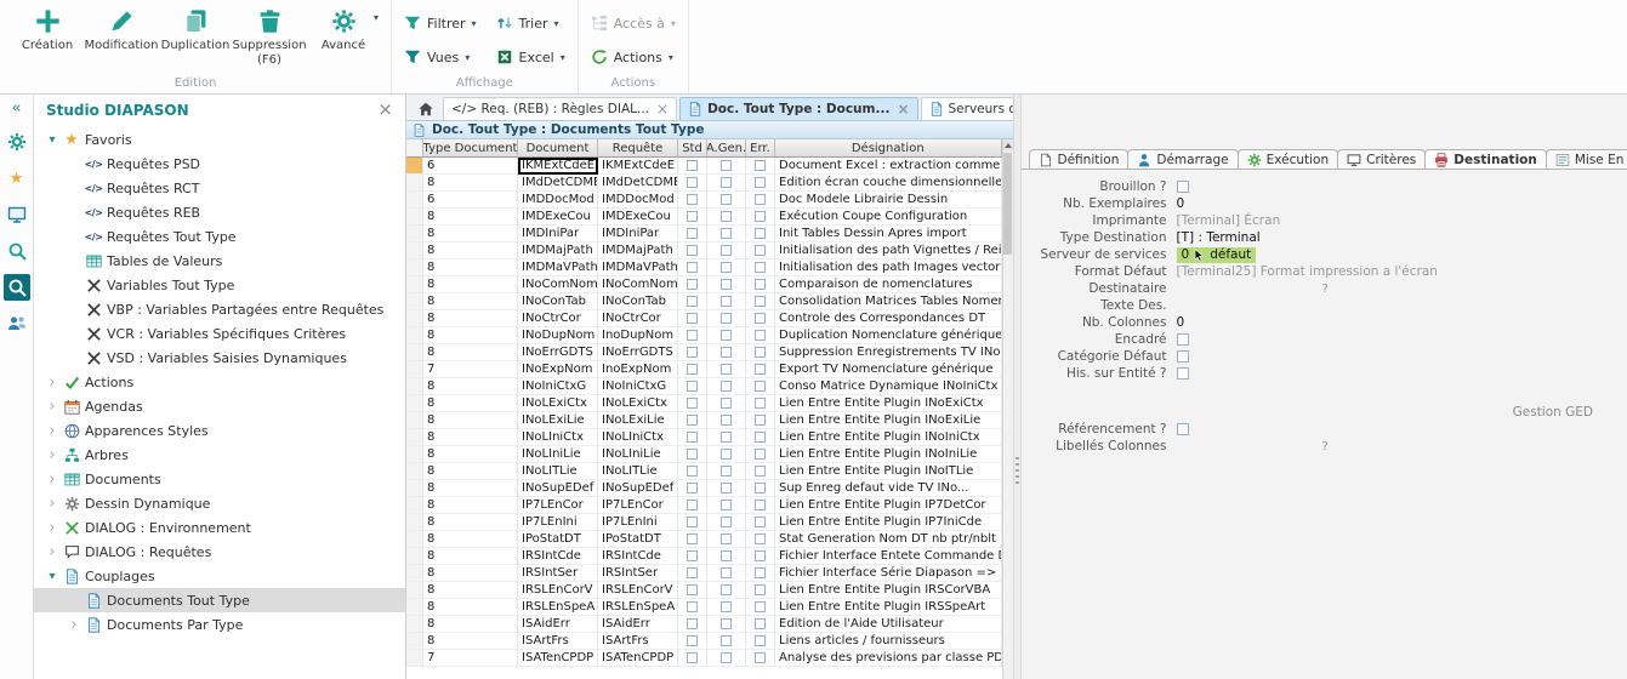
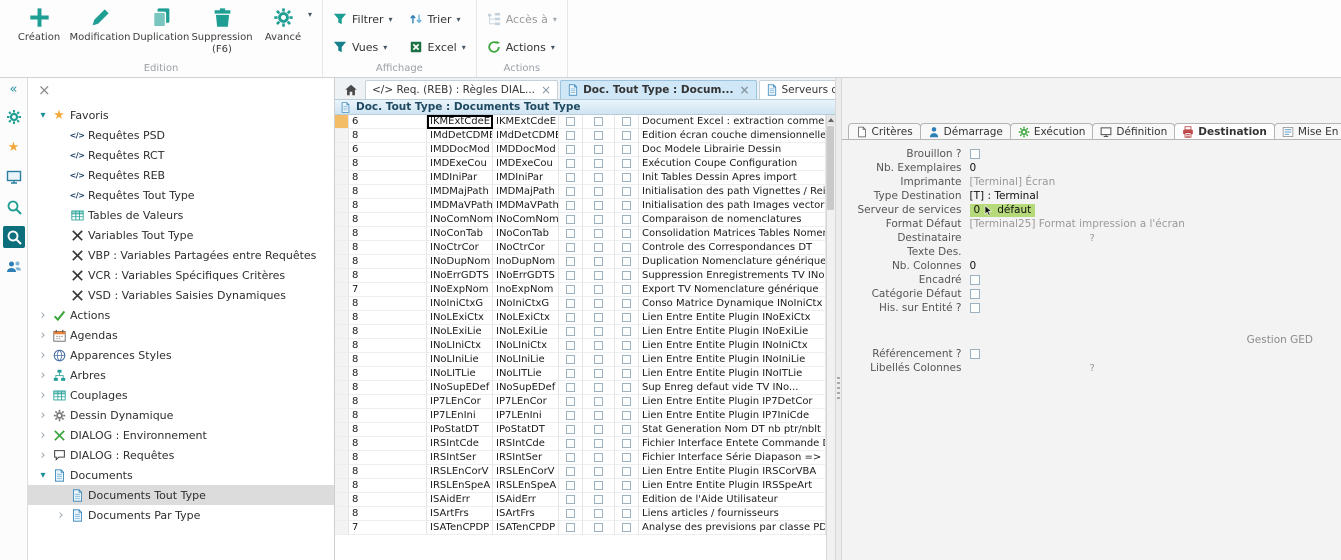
  Création
  Modification
  Duplication
  Suppression (F6)
  ▾
  Avancé
  Edition
  Filtrer
  ▾
  Trier
  ▾
  Vues
  ▾
  Excel
  ▾
  Affichage
  Accès à
  ▾
  Actions
  ▾
  Actions
  «
  ★
- Studio DIAPASON
  ×
  ▾
  ★
  Favoris
  </>
  Requêtes PSD
  </>
  Requêtes RCT
  </>
  Requêtes REB
  </>
  Requêtes Tout Type
  Tables de Valeurs
  Variables Tout Type
  VBP : Variables Partagées entre Requêtes
  VCR : Variables Spécifiques Critères
  VSD : Variables Saisies Dynamiques
  ›
  Actions
  ›
  Agendas
  ›
  Apparences Styles
  ›
  Arbres
  ›
- Documents
+ Couplages
  ›
  Dessin Dynamique
  ›
  DIALOG : Environnement
  ›
  DIALOG : Requêtes
  ▾
- Couplages
+ Documents
  Documents Tout Type
  ›
  Documents Par Type
  </> Req. (REB) : Règles DIAL...
  ×
  Doc. Tout Type : Docum...
  ×
  Doc. Tout Type : Documents Tout Type
- Type Document
- Document
- Requête
- Std
- A.Gen.
- Err.
- Désignation
  6
  IKMExtCdeE
  IKMExtCdeE
  Document Excel : extraction comme
  8
  IMdDetCDME
  IMdDetCDME
  Edition écran couche dimensionnelle
  6
  IMDDocMod
  IMDDocMod
  Doc Modele Librairie Dessin
  8
  IMDExeCou
  IMDExeCou
  Exécution Coupe Configuration
  8
  IMDIniPar
  IMDIniPar
  Init Tables Dessin Apres import
  8
  IMDMajPath
  IMDMajPath
  Initialisation des path Vignettes / Rei
  8
  IMDMaVPath
  IMDMaVPath
  Initialisation des path Images vector
  8
  INoComNom
  INoComNom
  Comparaison de nomenclatures
  8
  INoConTab
  INoConTab
  Consolidation Matrices Tables Nome
  8
  INoCtrCor
  INoCtrCor
  Controle des Correspondances DT
  8
  INoDupNom
  InoDupNom
  Duplication Nomenclature générique
  8
  INoErrGDTS
  INoErrGDTS
  Suppression Enregistrements TV INo
  7
  INoExpNom
  InoExpNom
  Export TV Nomenclature générique
  8
  INoIniCtxG
  INoIniCtxG
  Conso Matrice Dynamique INoIniCtx
  8
  INoLExiCtx
  INoLExiCtx
  Lien Entre Entite Plugin INoExiCtx
  8
  INoLExiLie
  INoLExiLie
  Lien Entre Entite Plugin INoExiLie
  8
  INoLIniCtx
  INoLIniCtx
  Lien Entre Entite Plugin INoIniCtx
  8
  INoLIniLie
  INoLIniLie
  Lien Entre Entite Plugin INoIniLie
  8
  INoLITLie
  INoLITLie
  Lien Entre Entite Plugin INoITLie
  8
  INoSupEDef
  INoSupEDef
  Sup Enreg defaut vide TV INo...
  8
  IP7LEnCor
  IP7LEnCor
  Lien Entre Entite Plugin IP7DetCor
  8
  IP7LEnIni
  IP7LEnIni
  Lien Entre Entite Plugin IP7IniCde
  8
  IPoStatDT
  IPoStatDT
  Stat Generation Nom DT nb ptr/nblt
  8
  IRSIntCde
  IRSIntCde
  Fichier Interface Entete Commande
  8
  IRSIntSer
  IRSIntSer
  Fichier Interface Série Diapason =>
  8
  IRSLEnCorV
  IRSLEnCorV
  Lien Entre Entite Plugin IRSCorVBA
  8
  IRSLEnSpeA
  IRSLEnSpeA
  Lien Entre Entite Plugin IRSSpeArt
  8
  ISAidErr
  ISAidErr
  Edition de l'Aide Utilisateur
  8
  ISArtFrs
  ISArtFrs
  Liens articles / fournisseurs
  7
  ISATenCPDP
  ISATenCPDP
  Analyse des previsions par classe PD
- Définition
+ Critères
  Démarrage
  Exécution
- Critères
+ Définition
  Destination
  Brouillon ?
  Nb. Exemplaires
  0
  Imprimante
  [Terminal] Écran
  Type Destination
  [T] : Terminal
  Serveur de services
  0
  défaut
  Format Défaut
  [Terminal25] Format impression a l'écran
  Destinataire
  ?
  Texte Des.
  Nb. Colonnes
  0
  Encadré
  Catégorie Défaut
  His. sur Entité ?
  Gestion GED
  Référencement ?
  Libellés Colonnes
  ?
